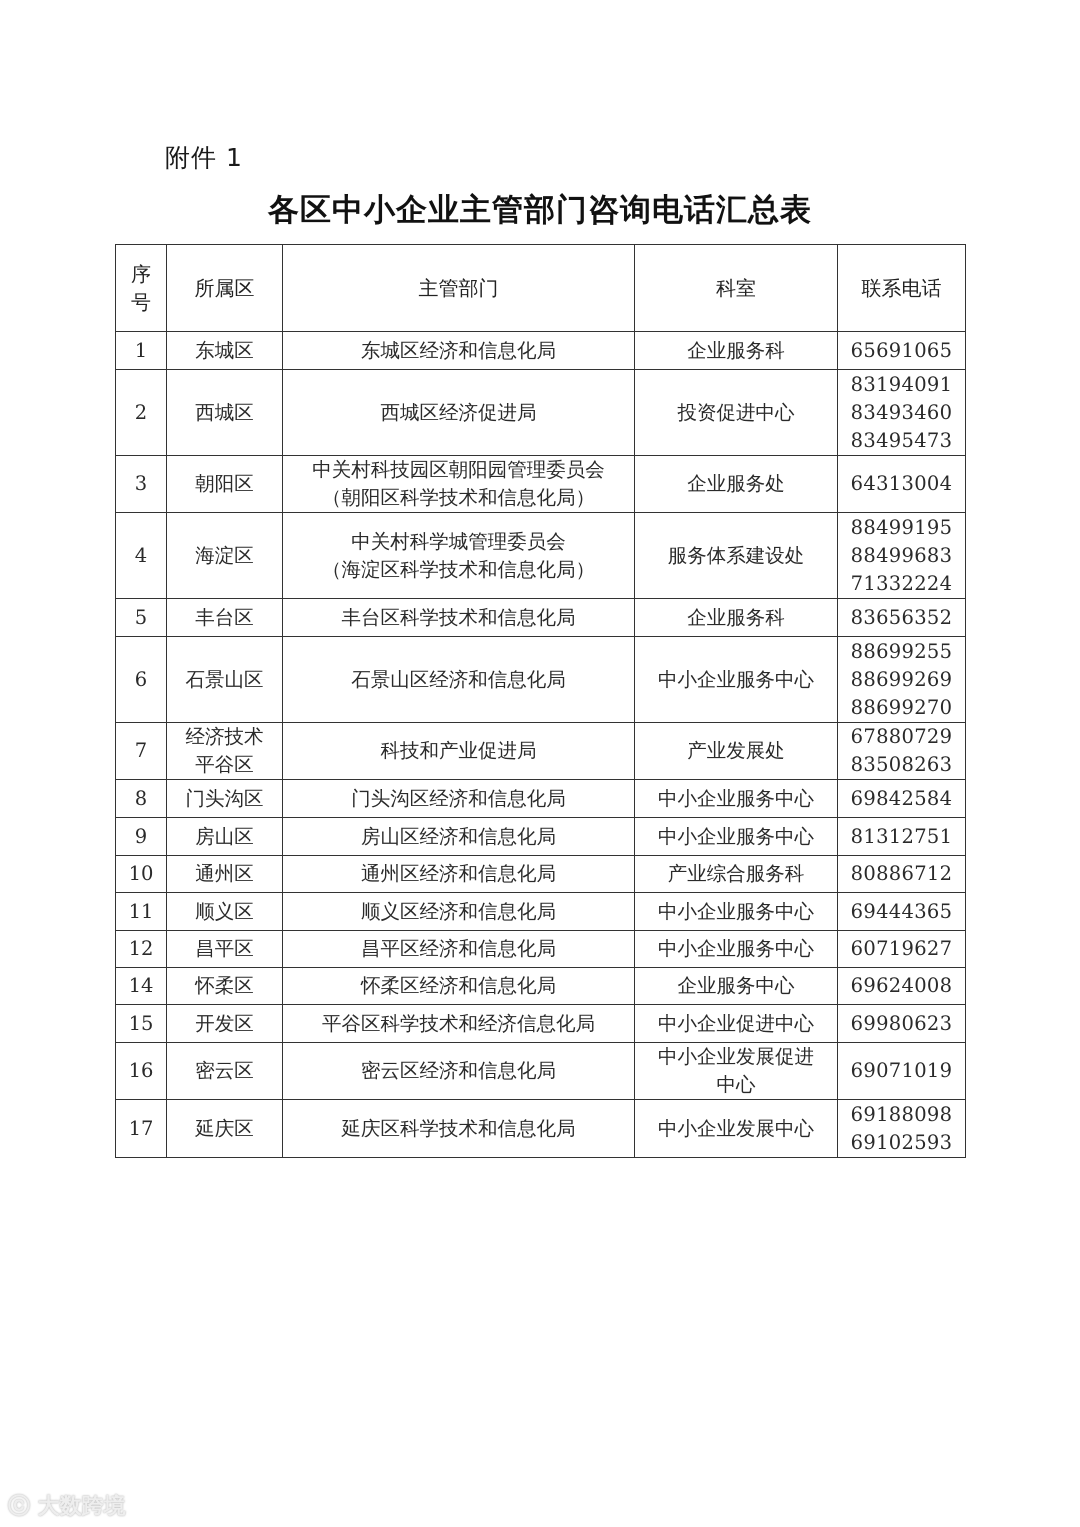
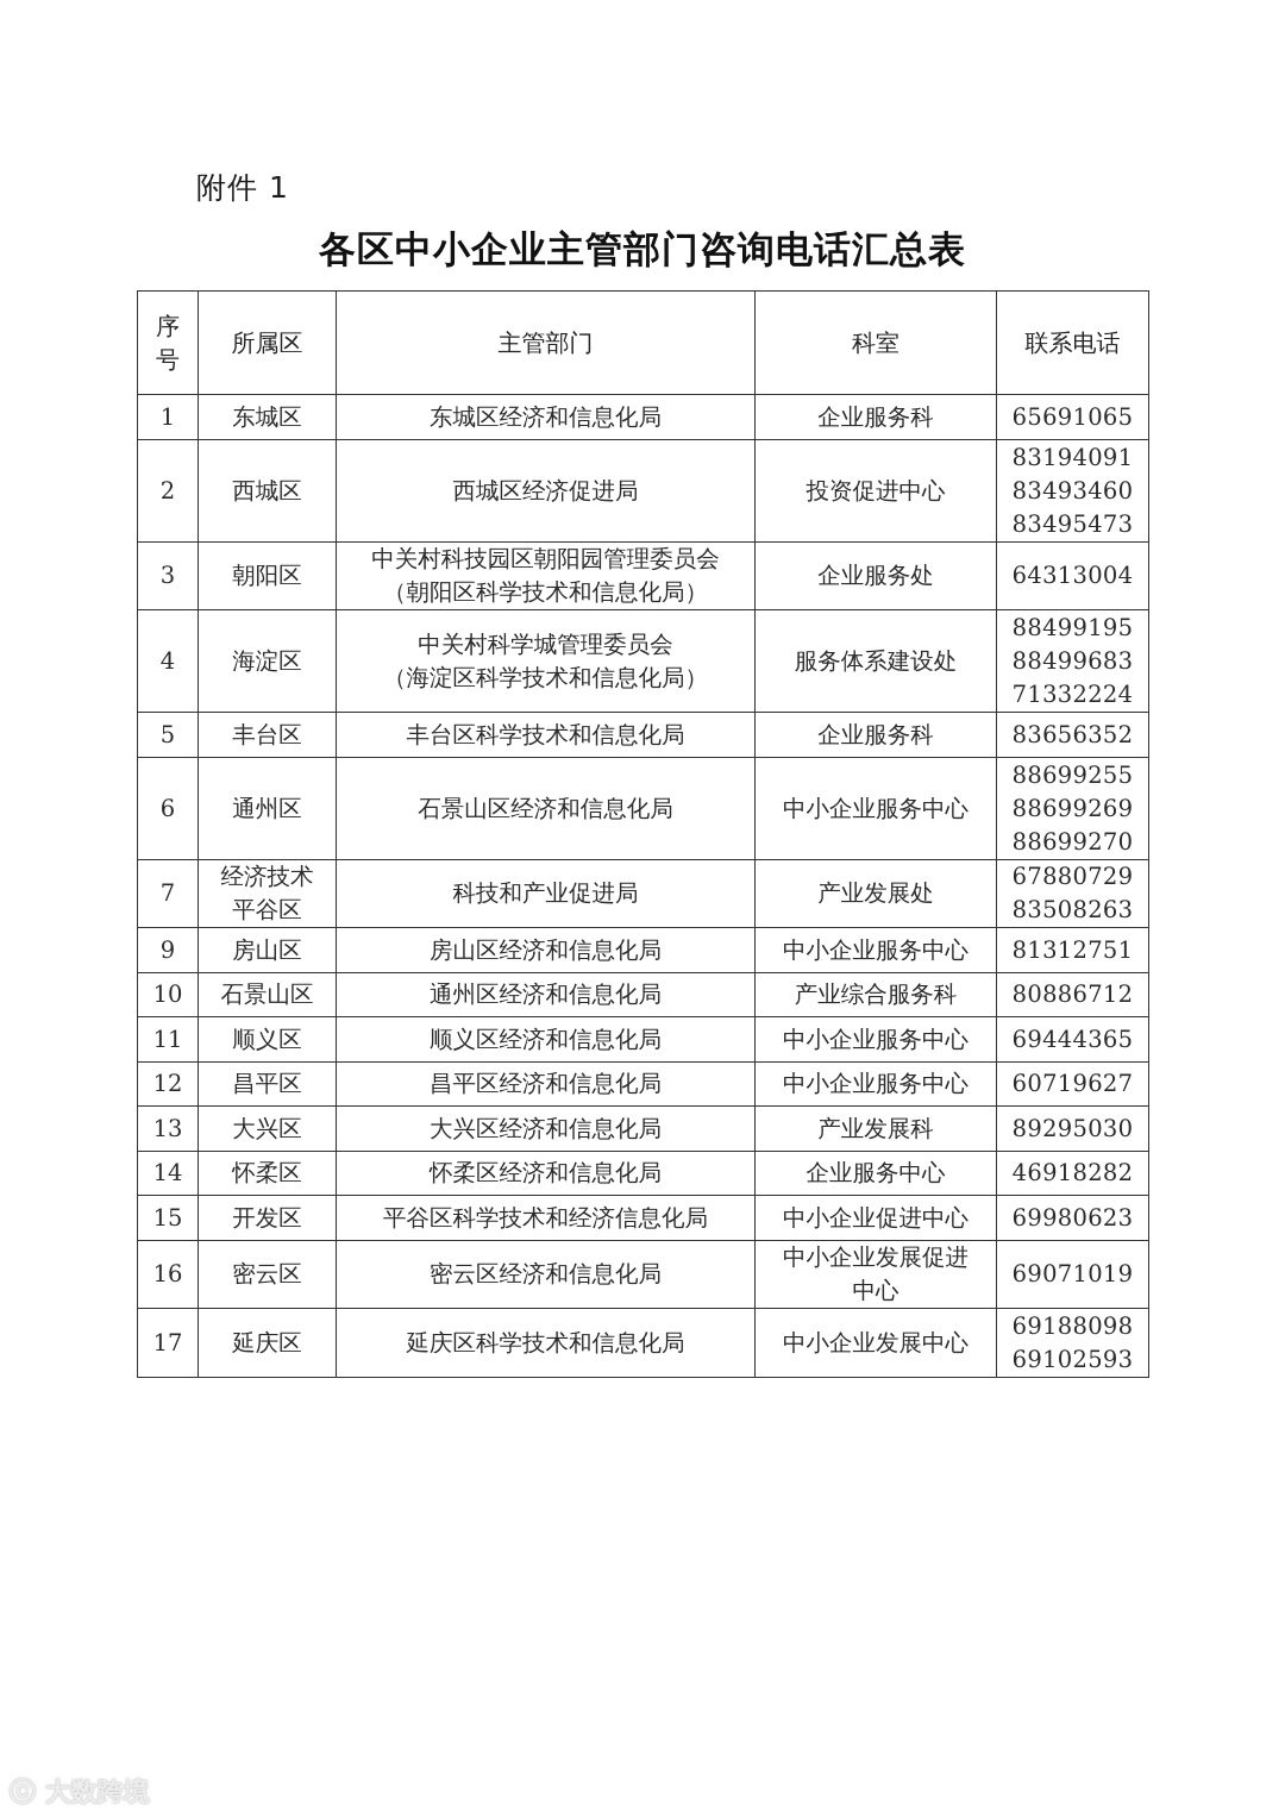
  附件 1
  各区中小企业主管部门咨询电话汇总表
  序 号	所属区	主管部门	科室	联系电话
  1	东城区	东城区经济和信息化局	企业服务科	65691065
  2	西城区	西城区经济促进局	投资促进中心	831940918349346083495473
  3	朝阳区	中关村科技园区朝阳园管理委员会（朝阳区科学技术和信息化局）	企业服务处	64313004
  4	海淀区	中关村科学城管理委员会（海淀区科学技术和信息化局）	服务体系建设处	884991958849968371332224
  5	丰台区	丰台区科学技术和信息化局	企业服务科	83656352
- 6	石景山区	石景山区经济和信息化局	中小企业服务中心	886992558869926988699270
+ 6	通州区	石景山区经济和信息化局	中小企业服务中心	886992558869926988699270
  7	经济技术平谷区	科技和产业促进局	产业发展处	6788072983508263
- 8	门头沟区	门头沟区经济和信息化局	中小企业服务中心	69842584
  9	房山区	房山区经济和信息化局	中小企业服务中心	81312751
- 10	通州区	通州区经济和信息化局	产业综合服务科	80886712
+ 10	石景山区	通州区经济和信息化局	产业综合服务科	80886712
  11	顺义区	顺义区经济和信息化局	中小企业服务中心	69444365
  12	昌平区	昌平区经济和信息化局	中小企业服务中心	60719627
+ 13	大兴区	大兴区经济和信息化局	产业发展科	89295030
- 14	怀柔区	怀柔区经济和信息化局	企业服务中心	69624008
+ 14	怀柔区	怀柔区经济和信息化局	企业服务中心	46918282
  15	开发区	平谷区科学技术和经济信息化局	中小企业促进中心	69980623
  16	密云区	密云区经济和信息化局	中小企业发展促进中心	69071019
  17	延庆区	延庆区科学技术和信息化局	中小企业发展中心	6918809869102593
  ⓒ 大数跨境
